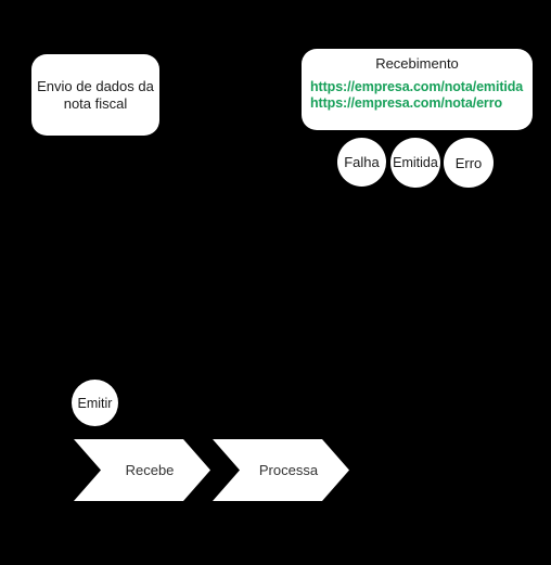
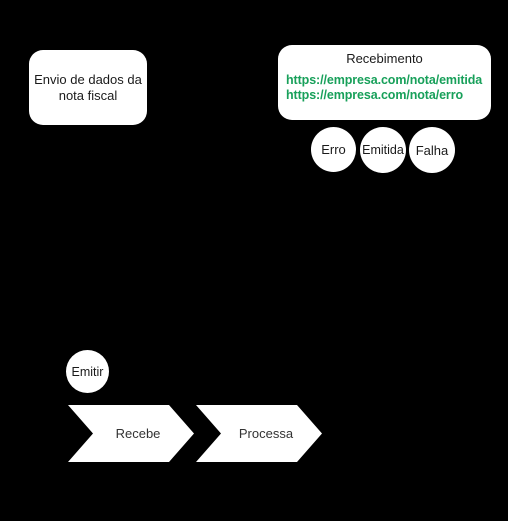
  Envio de dados da
  nota fiscal
  Recebimento
  https://empresa.com/nota/emitida
  https://empresa.com/nota/erro
- Falha
+ Erro
  Emitida
- Erro
+ Falha
  Emitir
  Recebe
  Processa
